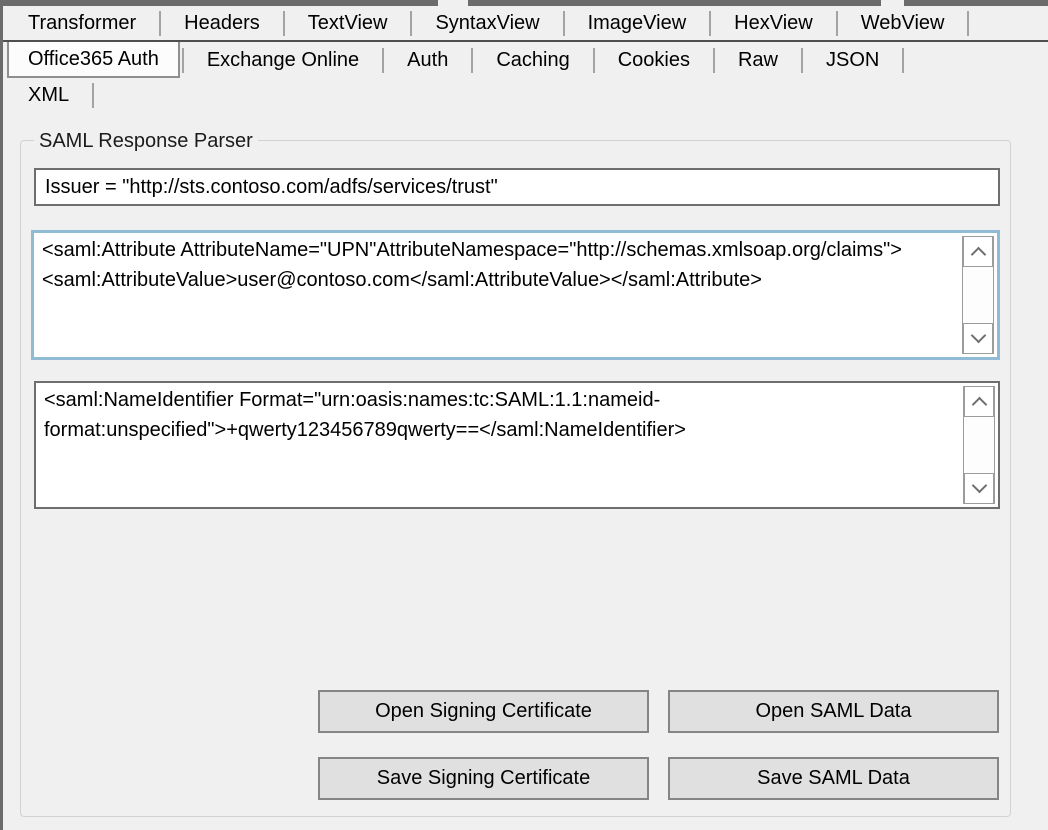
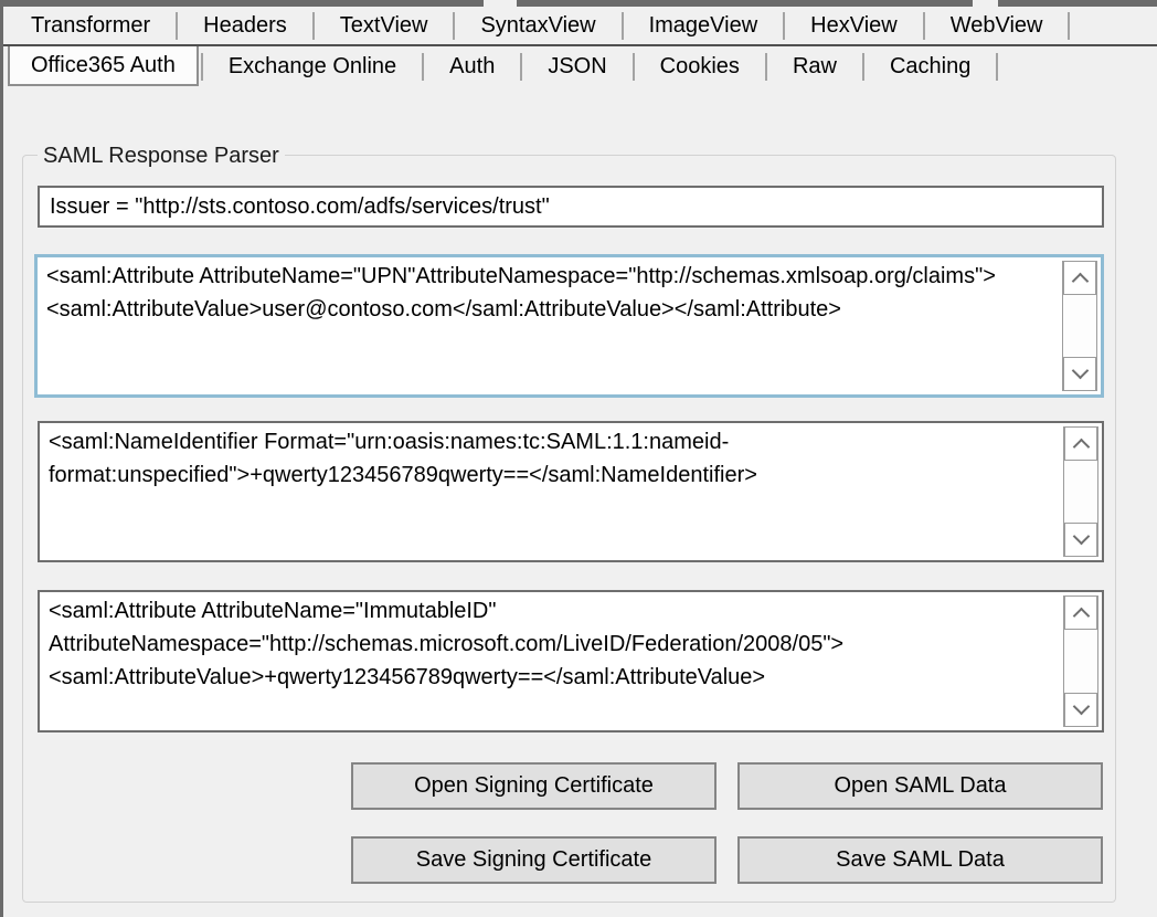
  Transformer
  Headers
  TextView
  SyntaxView
  ImageView
  HexView
  WebView
  Office365 Auth
  Exchange Online
  Auth
- Caching
+ JSON
  Cookies
  Raw
- JSON
+ Caching
- XML
  SAML Response Parser
  Issuer = "http://sts.contoso.com/adfs/services/trust"
  <saml:Attribute AttributeName="UPN"AttributeNamespace="http://schemas.xmlsoap.org/claims"><saml:AttributeValue>user@contoso.com</saml:AttributeValue></saml:Attribute>
  <saml:NameIdentifier Format="urn:oasis:names:tc:SAML:1.1:nameid-format:unspecified">+qwerty123456789qwerty==</saml:NameIdentifier>
+ <saml:Attribute AttributeName="ImmutableID" AttributeNamespace="http://schemas.microsoft.com/LiveID/Federation/2008/05"><saml:AttributeValue>+qwerty123456789qwerty==</saml:AttributeValue>
  Open Signing Certificate
  Open SAML Data
  Save Signing Certificate
  Save SAML Data
